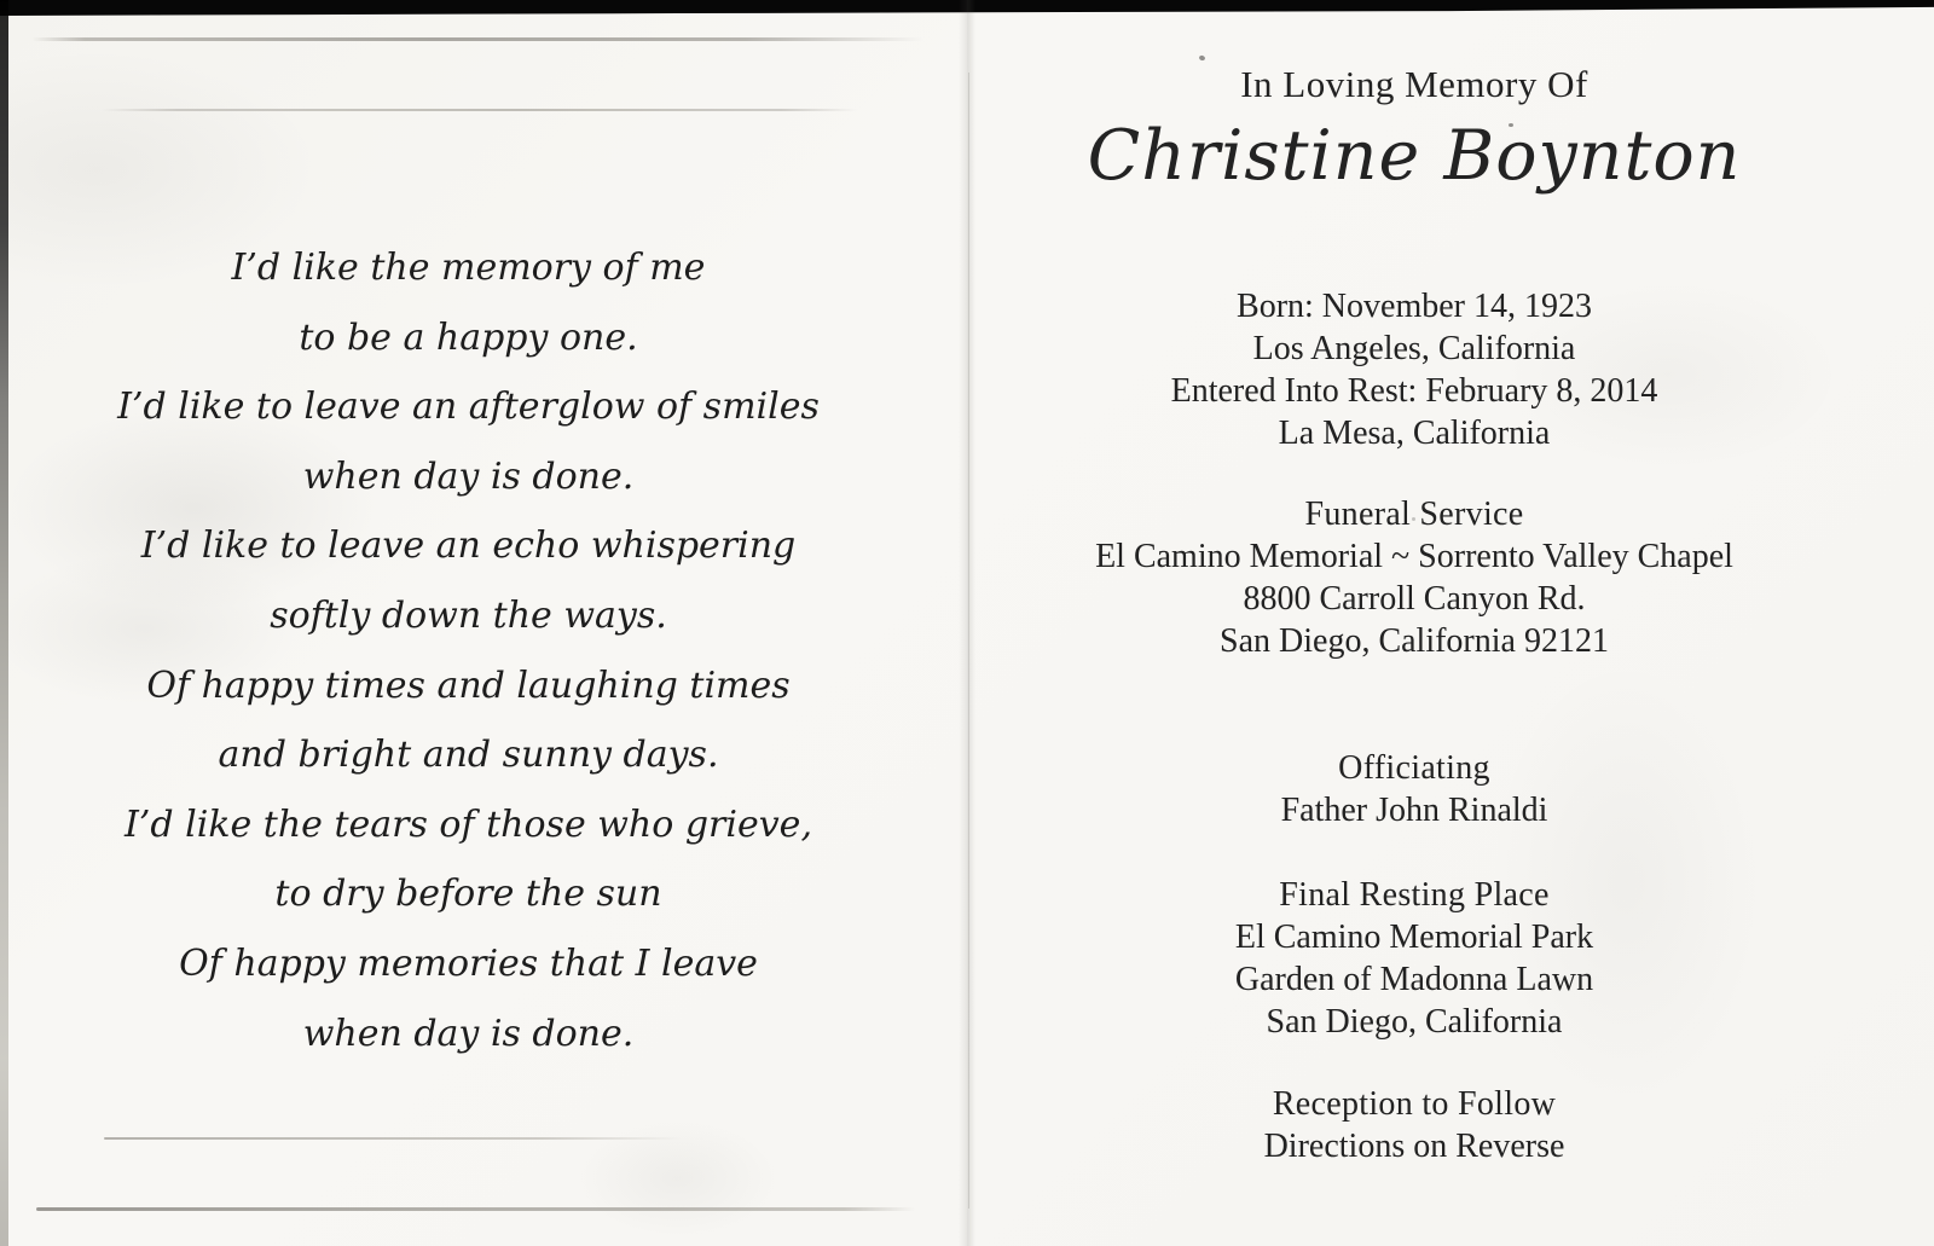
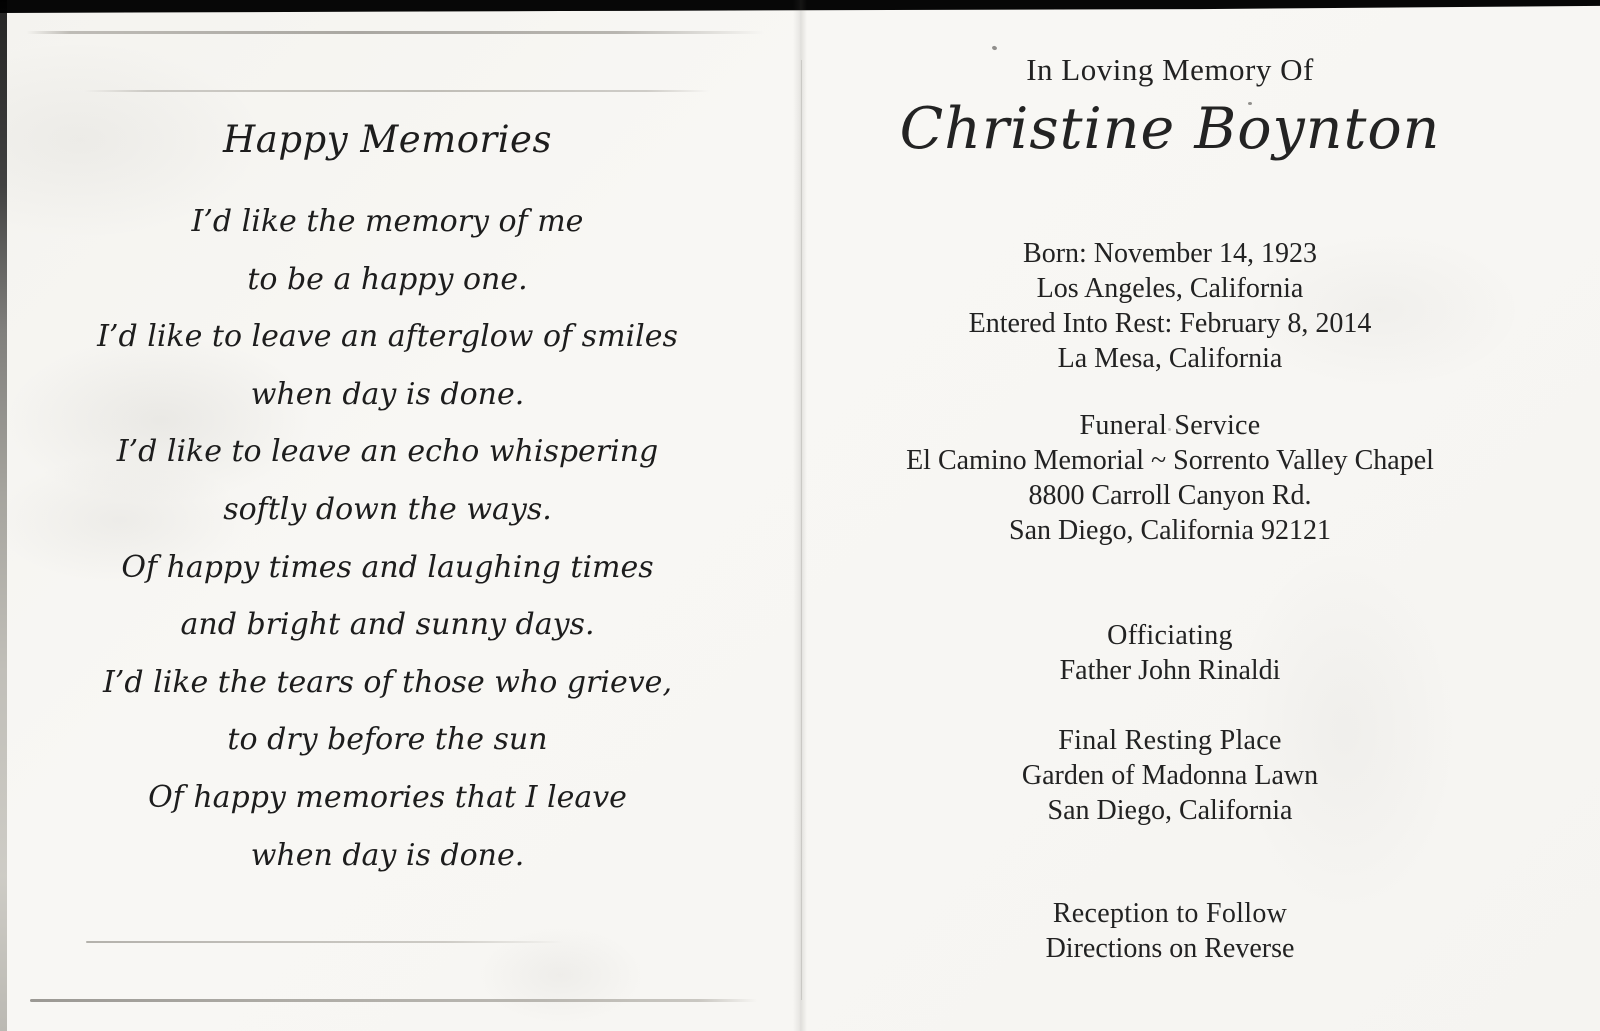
+ Happy Memories
  I’d like the memory of me
  to be a happy one.
  I’d like to leave an afterglow of smiles
  when day is done.
  I’d like to leave an echo whispering
  softly down the ways.
  Of happy times and laughing times
  and bright and sunny days.
  I’d like the tears of those who grieve,
  to dry before the sun
  Of happy memories that I leave
  when day is done.
  In Loving Memory Of
  Christine Boynton
  Born: November 14, 1923
  Los Angeles, California
  Entered Into Rest: February 8, 2014
  La Mesa, California
  Funeral Service
  El Camino Memorial ~ Sorrento Valley Chapel
  8800 Carroll Canyon Rd.
  San Diego, California 92121
  Officiating
  Father John Rinaldi
  Final Resting Place
- El Camino Memorial Park
  Garden of Madonna Lawn
  San Diego, California
  Reception to Follow
  Directions on Reverse
